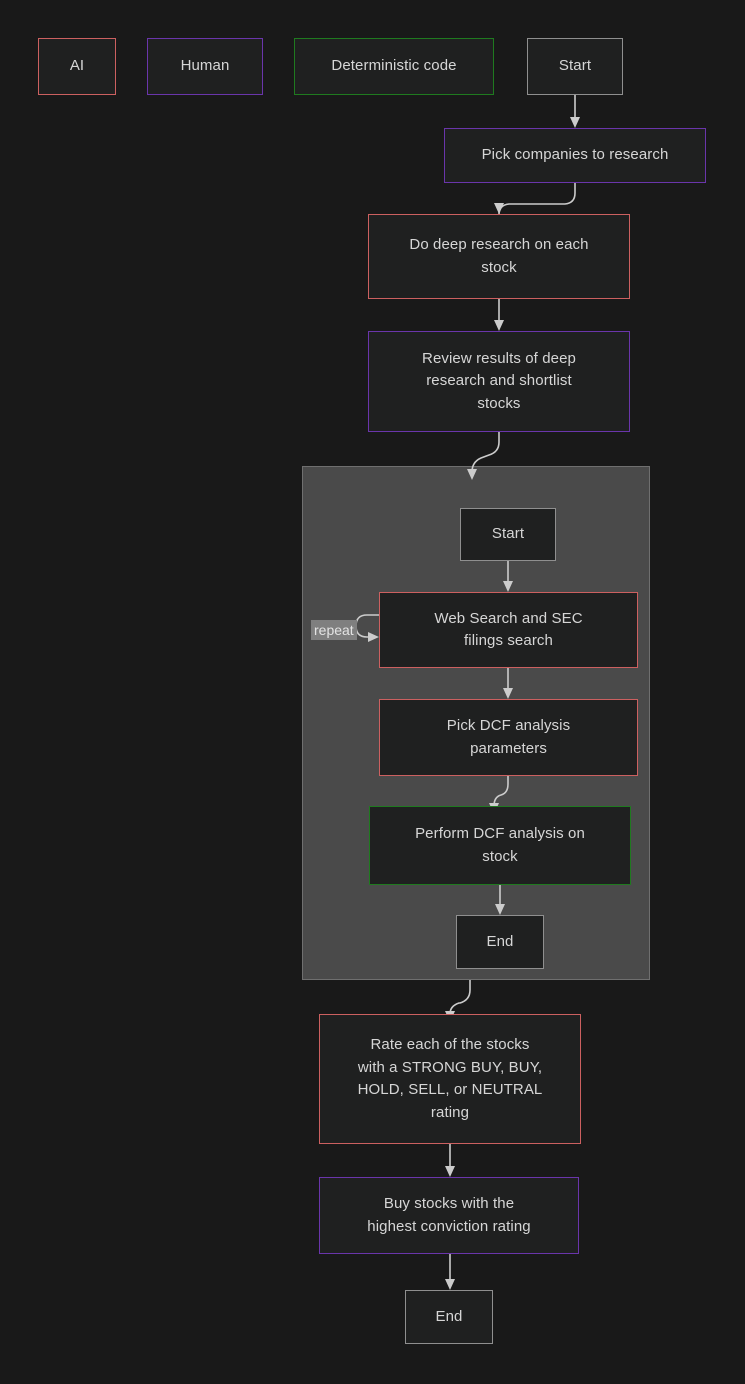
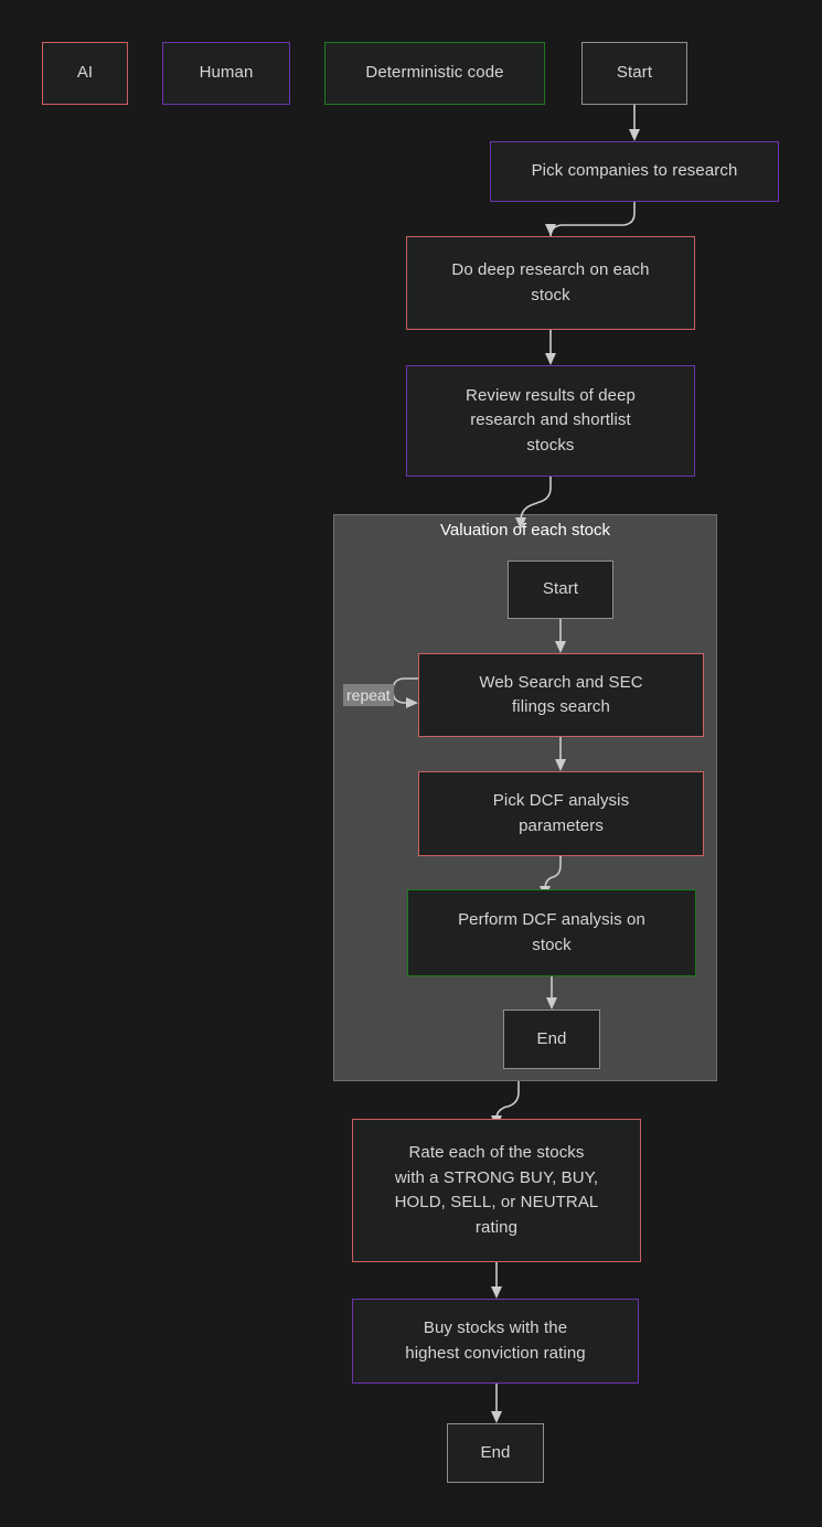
+ Valuation of each stock
  repeat
  AI
  Human
  Deterministic code
  Start
  Pick companies to research
  Do deep research on each
  stock
  Review results of deep
  research and shortlist
  stocks
  Start
  Web Search and SEC
  filings search
  Pick DCF analysis
  parameters
  Perform DCF analysis on
  stock
  End
  Rate each of the stocks
  with a STRONG BUY, BUY,
  HOLD, SELL, or NEUTRAL
  rating
  Buy stocks with the
  highest conviction rating
  End
